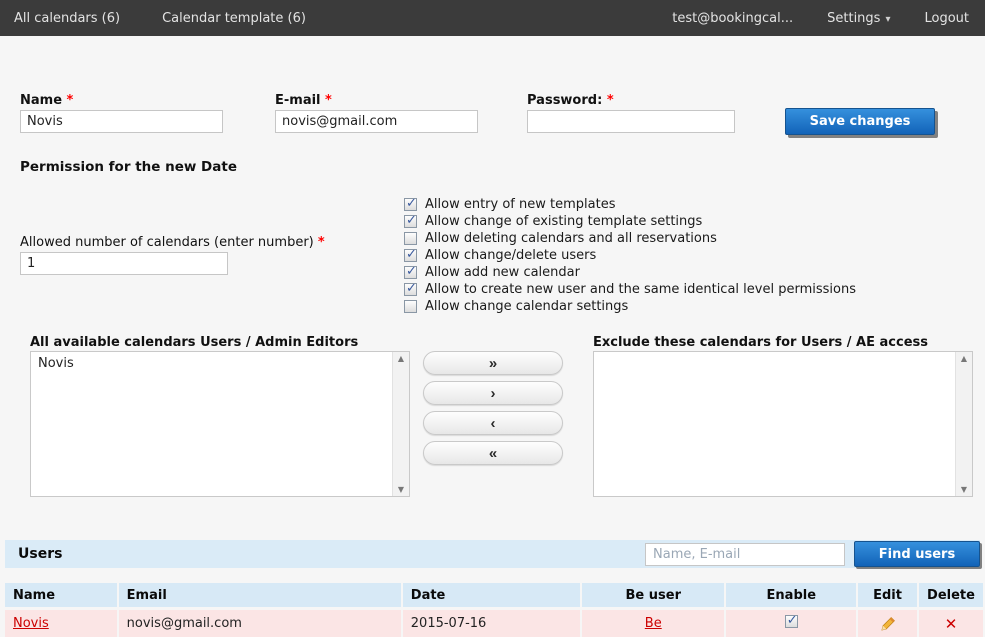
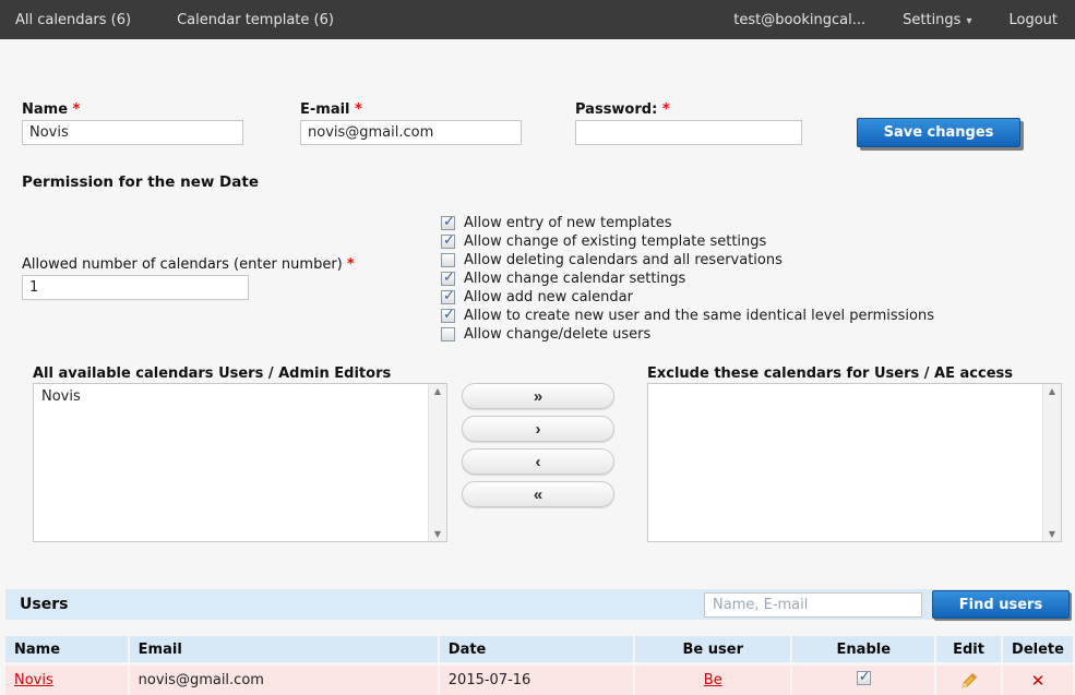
  All calendars (6)
  Calendar template (6)
  test@bookingcal...
  Settings ▾
  Logout
  Name *
  Novis
  E-mail *
  novis@gmail.com
  Password: *
  Save changes
  Permission for the new Date
  Allow entry of new templates
  Allow change of existing template settings
  Allow deleting calendars and all reservations
- Allow change/delete users
+ Allow change calendar settings
  Allow add new calendar
  Allow to create new user and the same identical level permissions
- Allow change calendar settings
+ Allow change/delete users
  Allowed number of calendars (enter number) *
  1
  All available calendars Users / Admin Editors
  Novis
  ▲
  ▼
  »
  ›
  ‹
  «
  Exclude these calendars for Users / AE access
  ▲
  ▼
  Users
  Name, E-mail
  Find users
  Name	Email	Date	Be user	Enable	Edit	Delete
  Novis	novis@gmail.com	2015-07-16	Be			✕
